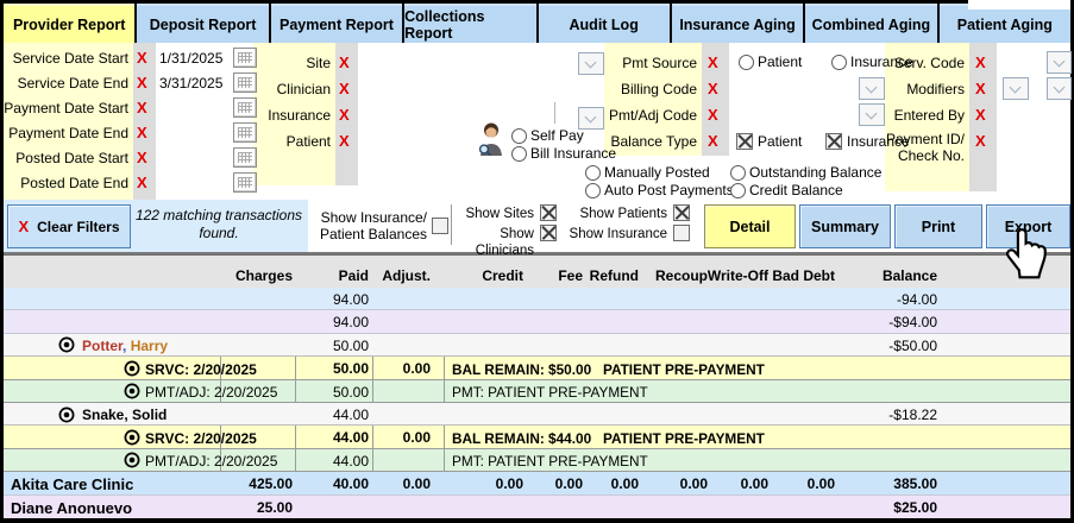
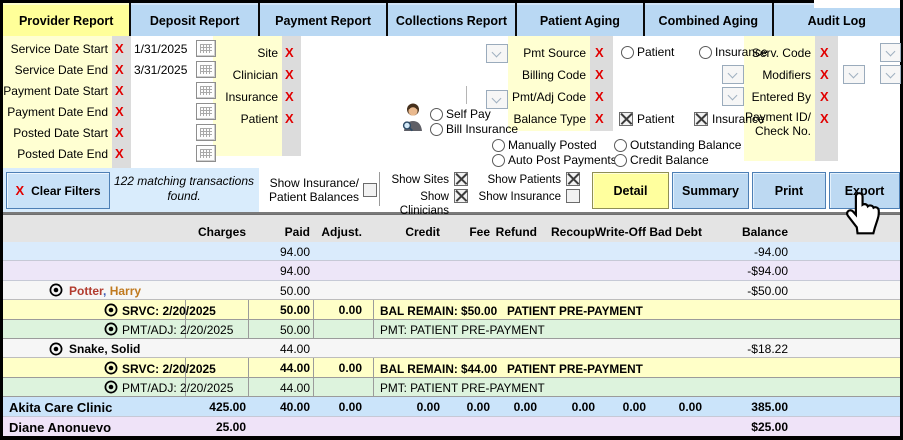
  Provider Report
  Deposit Report
  Payment Report
  Collections Report
- Audit Log
+ Patient Aging
- Insurance Aging
  Combined Aging
- Patient Aging
+ Audit Log
  Service Date Start
  X
  1/31/2025
  Service Date End
  X
  3/31/2025
  Payment Date Start
  X
  Payment Date End
  X
  Posted Date Start
  X
  Posted Date End
  X
  Site
  X
  Clinician
  X
  Insurance
  X
  Patient
  X
  Self Pay
  Bill Insurance
  Manually Posted
  Auto Post Payment
  Pmt Source
  X
  Patient
  Insurance
  Billing Code
  X
  Pmt/Adj Code
  X
  Balance Type
  X
  Patient
  Insurance
  Outstanding Balance
  Credit Balance
  Serv. Code
  X
  Modifiers
  X
  Entered By
  X
  Payment ID/
  Check No.
  X
  X
  Clear Filters
  122 matching transactions
  found.
  Show Insurance/
  Patient Balances
  Show Sites
  Show Clinicians
  Show Patients
  Show Insurance
  Detail
  Summary
  Print
  Export
  Charges
  Paid
  Adjust.
  Credit
  Fee
  Refund
  Recoup
  Write-Off
  Bad Debt
  Balance
  94.00
  -94.00
  94.00
  -$94.00
  Potter, Harry
  50.00
  -$50.00
  SRVC: 2/20/2025
  50.00
  0.00
  BAL REMAIN: $50.00 PATIENT PRE-PAYMENT
  PMT/ADJ: 2/20/2025
  50.00
  PMT: PATIENT PRE-PAYMENT
  Snake, Solid
  44.00
  -$18.22
  SRVC: 2/20/2025
  44.00
  0.00
  BAL REMAIN: $44.00 PATIENT PRE-PAYMENT
  PMT/ADJ: 2/20/2025
  44.00
  PMT: PATIENT PRE-PAYMENT
  Akita Care Clinic
  425.00
  40.00
  0.00
  0.00
  0.00
  0.00
  0.00
  0.00
  0.00
  385.00
  Diane Anonuevo
  25.00
  $25.00
